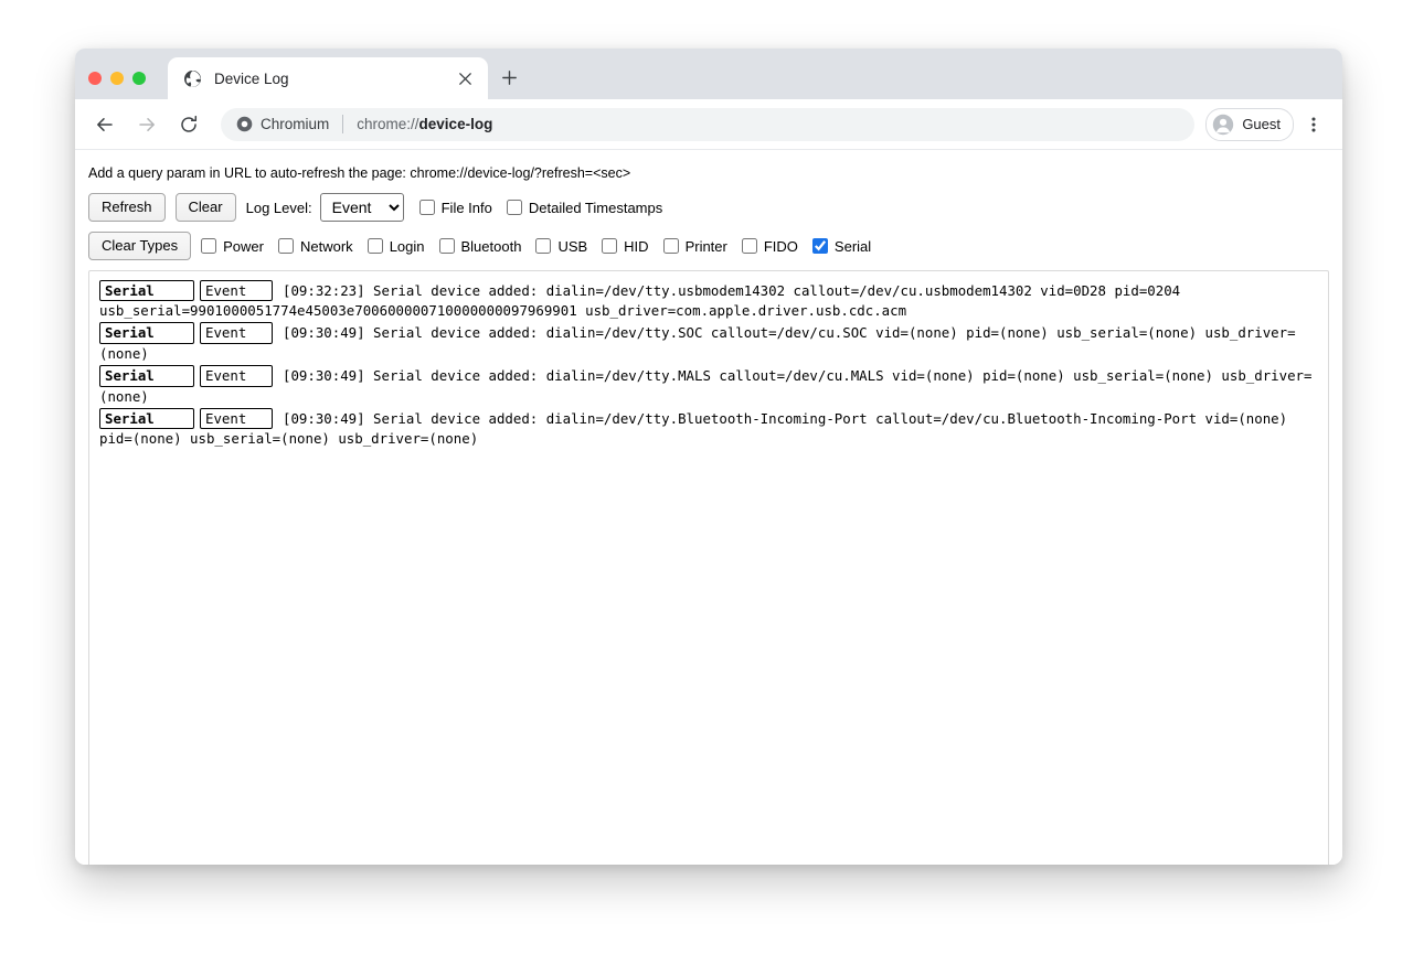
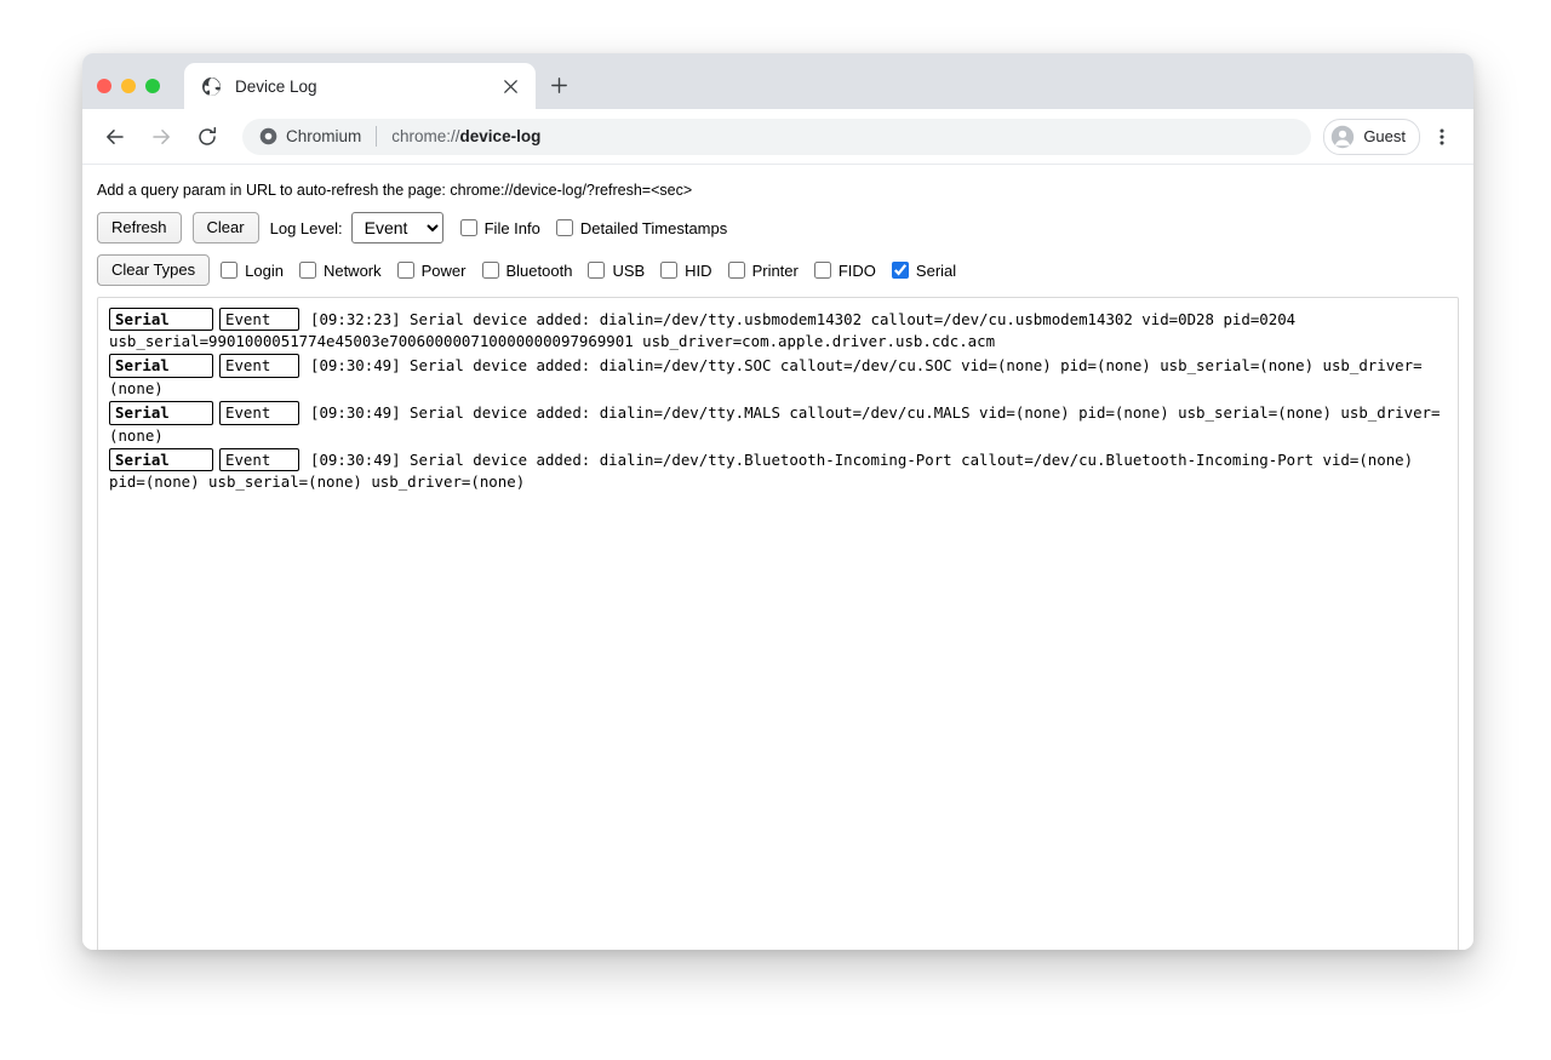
  Device Log
  Chromium
  chrome://device-log
  Guest
  Add a query param in URL to auto-refresh the page: chrome://device-log/?refresh=<sec>
  Refresh
  Clear
  Log Level:
  Event
  File Info
  Detailed Timestamps
  Clear Types
- Power
+ Login
  Network
- Login
+ Power
  Bluetooth
  USB
  HID
  Printer
  FIDO
  Serial
  Serial Event [09:32:23] Serial device added: dialin=/dev/tty.usbmodem14302 callout=/dev/cu.usbmodem14302 vid=0D28 pid=0204 usb_serial=9901000051774e45003e700600000710000000097969901 usb_driver=com.apple.driver.usb.cdc.acm
  Serial Event [09:30:49] Serial device added: dialin=/dev/tty.SOC callout=/dev/cu.SOC vid=(none) pid=(none) usb_serial=(none) usb_driver=(none)
  Serial Event [09:30:49] Serial device added: dialin=/dev/tty.MALS callout=/dev/cu.MALS vid=(none) pid=(none) usb_serial=(none) usb_driver=(none)
  Serial Event [09:30:49] Serial device added: dialin=/dev/tty.Bluetooth-Incoming-Port callout=/dev/cu.Bluetooth-Incoming-Port vid=(none) pid=(none) usb_serial=(none) usb_driver=(none)
